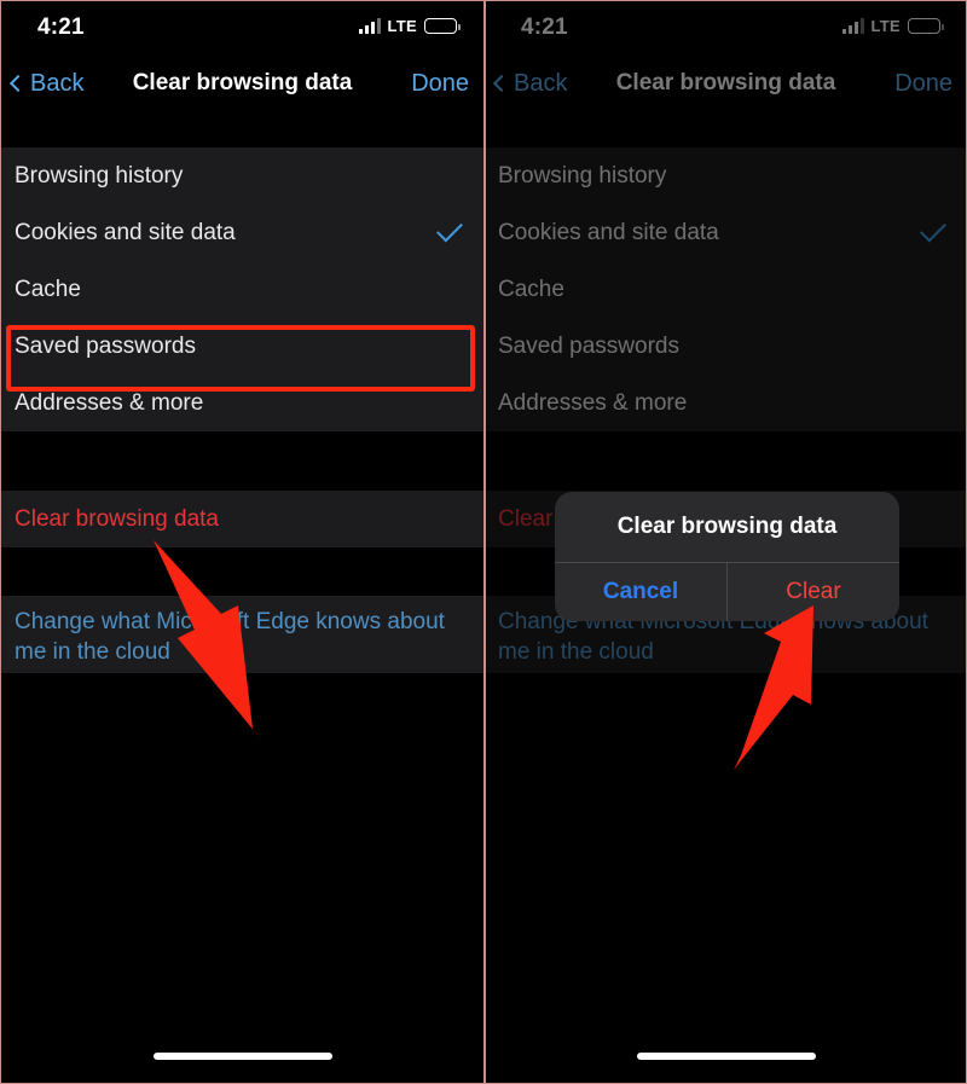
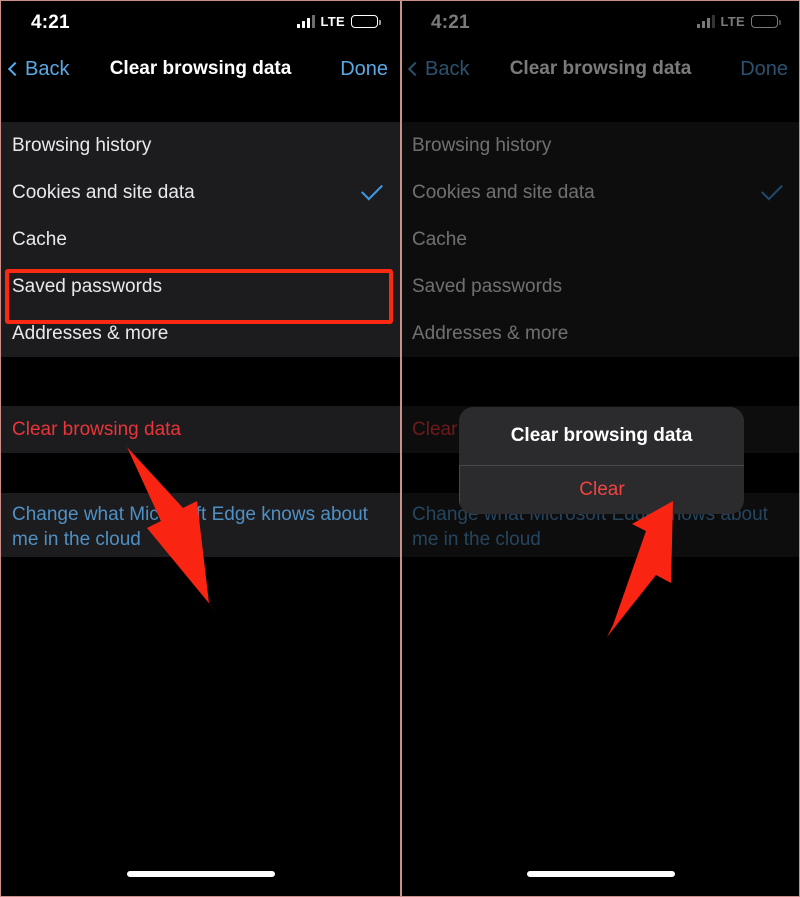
  4:21
  LTE
  Back
  Clear browsing data
  Done
  Browsing history
  Cookies and site data
  Cache
  Saved passwords
  Addresses & more
  Clear browsing data
  Change what Mict Edge knows about me in the cloud
  4:21
  LTE
  Back
  Clear browsing data
  Done
  Browsing history
  Cookies and site data
  Cache
  Saved passwords
  Addresses & more
  Change what Microsoft Edgnows about me in the cloud
  Clear browsing data
- Cancel
  Clear
